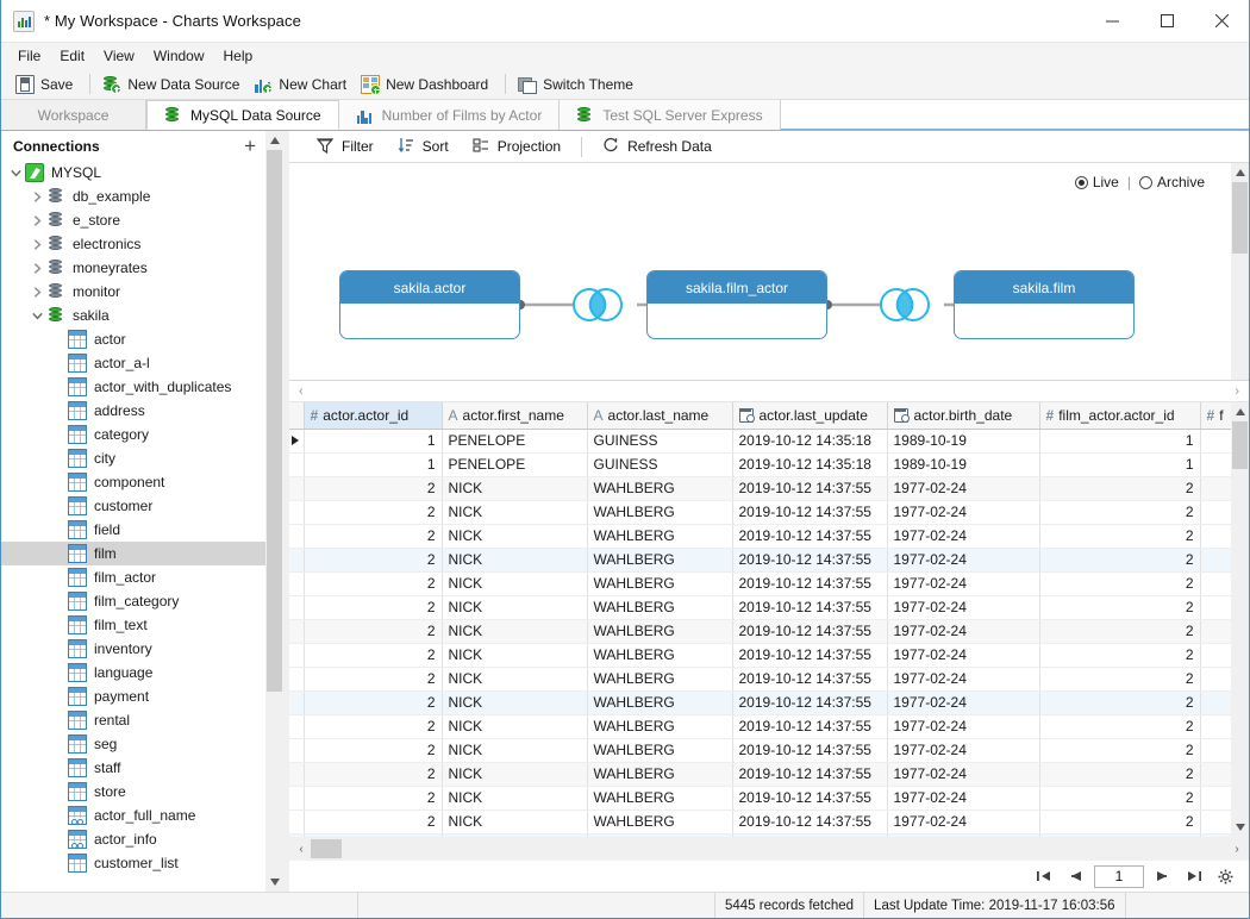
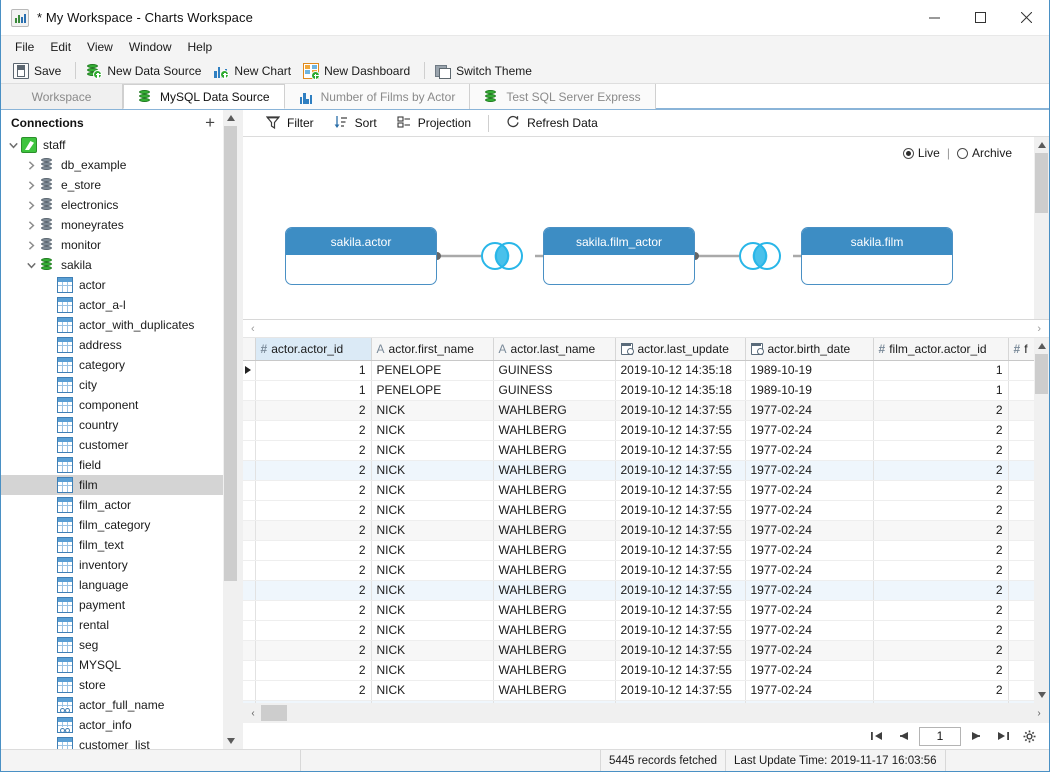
  * My Workspace - Charts Workspace
  File
  Edit
  View
  Window
  Help
  Save
  New Data Source
  New Chart
  New Dashboard
  Switch Theme
  Workspace
  MySQL Data Source
  Number of Films by Actor
  Test SQL Server Express
  Connections
  +
- MYSQL
+ staff
  db_example
  e_store
  electronics
  moneyrates
  monitor
  sakila
  actor
  actor_a-l
  actor_with_duplicates
  address
  category
  city
  component
+ country
  customer
  field
  film
  film_actor
  film_category
  film_text
  inventory
  language
  payment
  rental
  seg
- staff
+ MYSQL
  store
  actor_full_name
  actor_info
  customer_list
  Filter
  Sort
  Projection
  Refresh Data
  Live
  |
  Archive
  sakila.actor
  sakila.film_actor
  sakila.film
  ‹
  ›
  	# actor.actor_id	A actor.first_name	A actor.last_name	actor.last_update	actor.birth_date	# film_actor.actor_id	# f
  	1	PENELOPE	GUINESS	2019-10-12 14:35:18	1989-10-19	1
  	1	PENELOPE	GUINESS	2019-10-12 14:35:18	1989-10-19	1
  	2	NICK	WAHLBERG	2019-10-12 14:37:55	1977-02-24	2
  	2	NICK	WAHLBERG	2019-10-12 14:37:55	1977-02-24	2
  	2	NICK	WAHLBERG	2019-10-12 14:37:55	1977-02-24	2
  	2	NICK	WAHLBERG	2019-10-12 14:37:55	1977-02-24	2
  	2	NICK	WAHLBERG	2019-10-12 14:37:55	1977-02-24	2
  	2	NICK	WAHLBERG	2019-10-12 14:37:55	1977-02-24	2
  	2	NICK	WAHLBERG	2019-10-12 14:37:55	1977-02-24	2
  	2	NICK	WAHLBERG	2019-10-12 14:37:55	1977-02-24	2
  	2	NICK	WAHLBERG	2019-10-12 14:37:55	1977-02-24	2
  	2	NICK	WAHLBERG	2019-10-12 14:37:55	1977-02-24	2
  	2	NICK	WAHLBERG	2019-10-12 14:37:55	1977-02-24	2
  	2	NICK	WAHLBERG	2019-10-12 14:37:55	1977-02-24	2
  	2	NICK	WAHLBERG	2019-10-12 14:37:55	1977-02-24	2
  	2	NICK	WAHLBERG	2019-10-12 14:37:55	1977-02-24	2
  	2	NICK	WAHLBERG	2019-10-12 14:37:55	1977-02-24	2
  ‹
  ›
  1
  5445 records fetched
  Last Update Time: 2019-11-17 16:03:56
